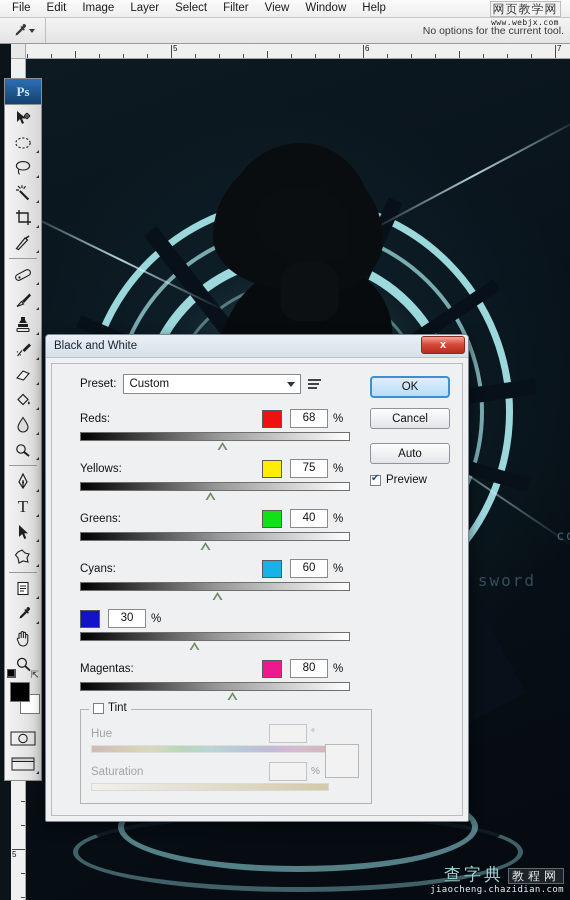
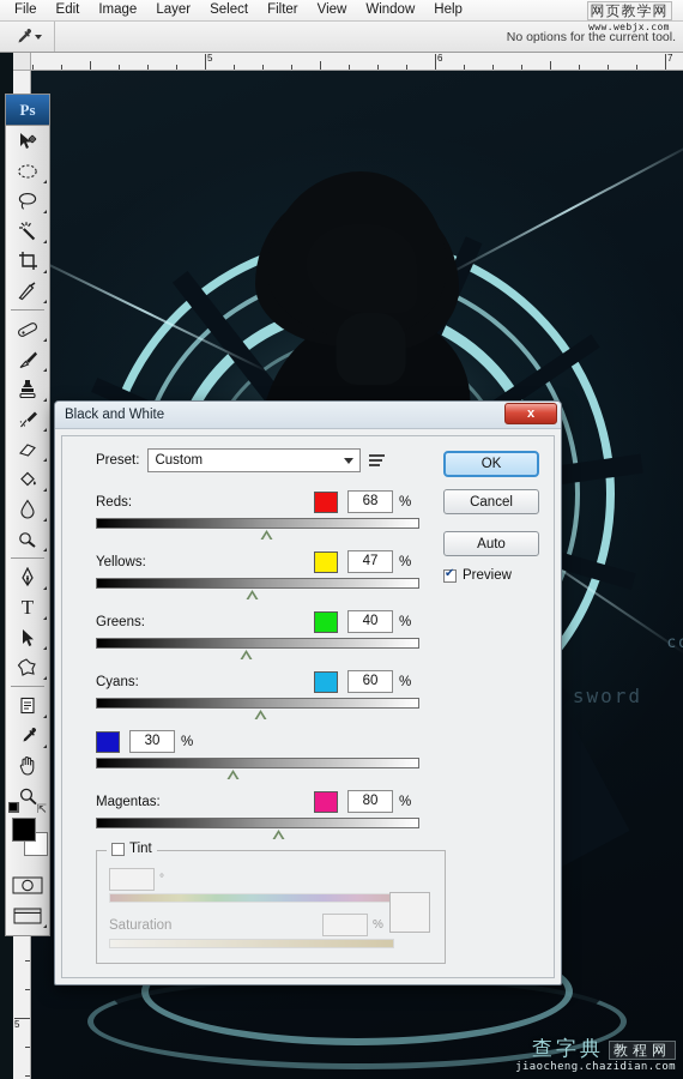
  File
  Edit
  Image
  Layer
  Select
  Filter
  View
  Window
  Help
  No options for the current tool.
  网页教学网
  www.webjx.com
  5
  6
  7
  5
  sword
  Ps
  T
  ⇱
  Black and White
  x
  Preset:
  Custom
  Reds:
  68
  %
  Yellows:
- 75
+ 47
  %
  Greens:
  40
  %
  Cyans:
  60
  %
  30
  %
  Magentas:
  80
  %
  Tint
- Hue
  °
  Saturation
  %
  OK
  Cancel
  Auto
  Preview
  查字典 教程网
  jiaocheng.chazidian.com
